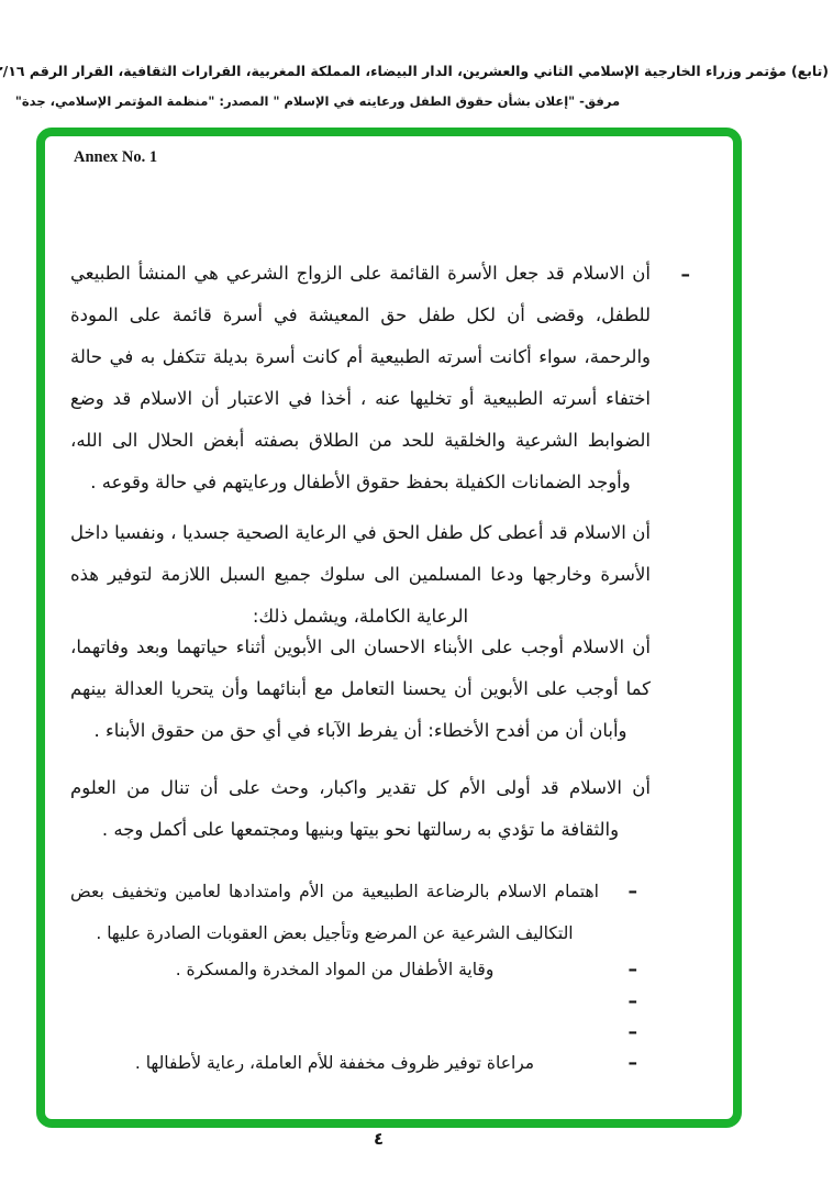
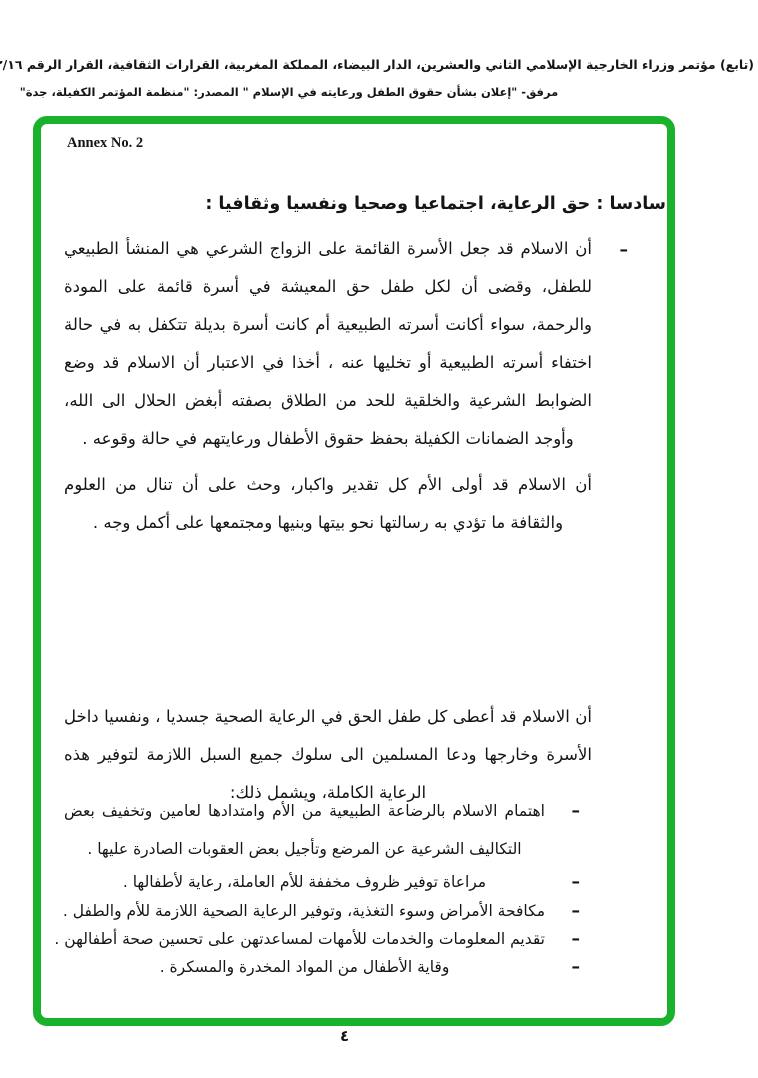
  (تابع) مؤتمر وزراء الخارجية الإسلامي الثاني والعشرين، الدار البيضاء، المملكة المغربية، القرارات الثقافية، القرار الرقم /١٦
- مرفق- "إعلان بشأن حقوق الطفل ورعايته في الإسلام " المصدر: "منظمة المؤتمر الإسلامي، جدة"
+ مرفق- "إعلان بشأن حقوق الطفل ورعايته في الإسلام " المصدر: "منظمة المؤتمر الكفيلة، جدة"
- Annex No. 1
+ Annex No. 2
+ سادسا : حق الرعاية، اجتماعيا وصحيا ونفسيا وثقافيا :
  –
  أن الاسلام قد جعل الأسرة القائمة على الزواج الشرعي هي المنشأ الطبيعي للطفل، وقضى أن لكل طفل حق المعيشة في أسرة قائمة على المودة والرحمة، سواء أكانت أسرته الطبيعية أم كانت أسرة بديلة تتكفل به في حالة اختفاء أسرته الطبيعية أو تخليها عنه ، أخذا في الاعتبار أن الاسلام قد وضع الضوابط الشرعية والخلقية للحد من الطلاق بصفته أبغض الحلال الى الله، وأوجد الضمانات الكفيلة بحفظ حقوق الأطفال ورعايتهم في حالة وقوعه .
- أن الاسلام قد أعطى كل طفل الحق في الرعاية الصحية جسديا ، ونفسيا داخل الأسرة وخارجها ودعا المسلمين الى سلوك جميع السبل اللازمة لتوفير هذه الرعاية الكاملة، ويشمل ذلك:
+ أن الاسلام قد أولى الأم كل تقدير واكبار، وحث على أن تنال من العلوم والثقافة ما تؤدي به رسالتها نحو بيتها وبنيها ومجتمعها على أكمل وجه .
- أن الاسلام أوجب على الأبناء الاحسان الى الأبوين أثناء حياتهما وبعد وفاتهما، كما أوجب على الأبوين أن يحسنا التعامل مع أبنائهما وأن يتحريا العدالة بينهم وأبان أن من أفدح الأخطاء: أن يفرط الآباء في أي حق من حقوق الأبناء .
- أن الاسلام قد أولى الأم كل تقدير واكبار، وحث على أن تنال من العلوم والثقافة ما تؤدي به رسالتها نحو بيتها وبنيها ومجتمعها على أكمل وجه .
+ أن الاسلام قد أعطى كل طفل الحق في الرعاية الصحية جسديا ، ونفسيا داخل الأسرة وخارجها ودعا المسلمين الى سلوك جميع السبل اللازمة لتوفير هذه الرعاية الكاملة، ويشمل ذلك:
  –
  اهتمام الاسلام بالرضاعة الطبيعية من الأم وامتدادها لعامين وتخفيف بعض التكاليف الشرعية عن المرضع وتأجيل بعض العقوبات الصادرة عليها .
  –
- وقاية الأطفال من المواد المخدرة والمسكرة .
+ مراعاة توفير ظروف مخففة للأم العاملة، رعاية لأطفالها .
  –
+ مكافحة الأمراض وسوء التغذية، وتوفير الرعاية الصحية اللازمة للأم والطفل .
  –
+ تقديم المعلومات والخدمات للأمهات لمساعدتهن على تحسين صحة أطفالهن .
  –
- مراعاة توفير ظروف مخففة للأم العاملة، رعاية لأطفالها .
+ وقاية الأطفال من المواد المخدرة والمسكرة .
  ٤
